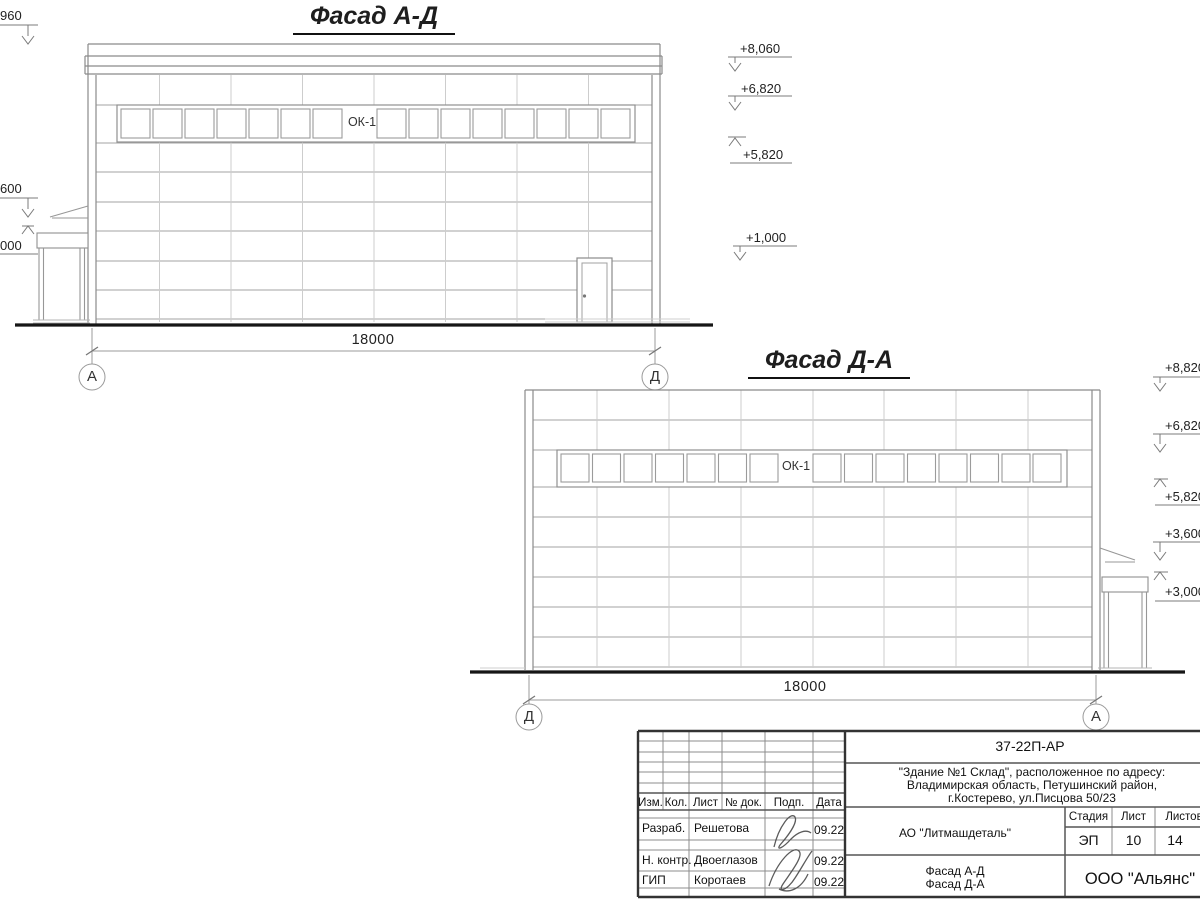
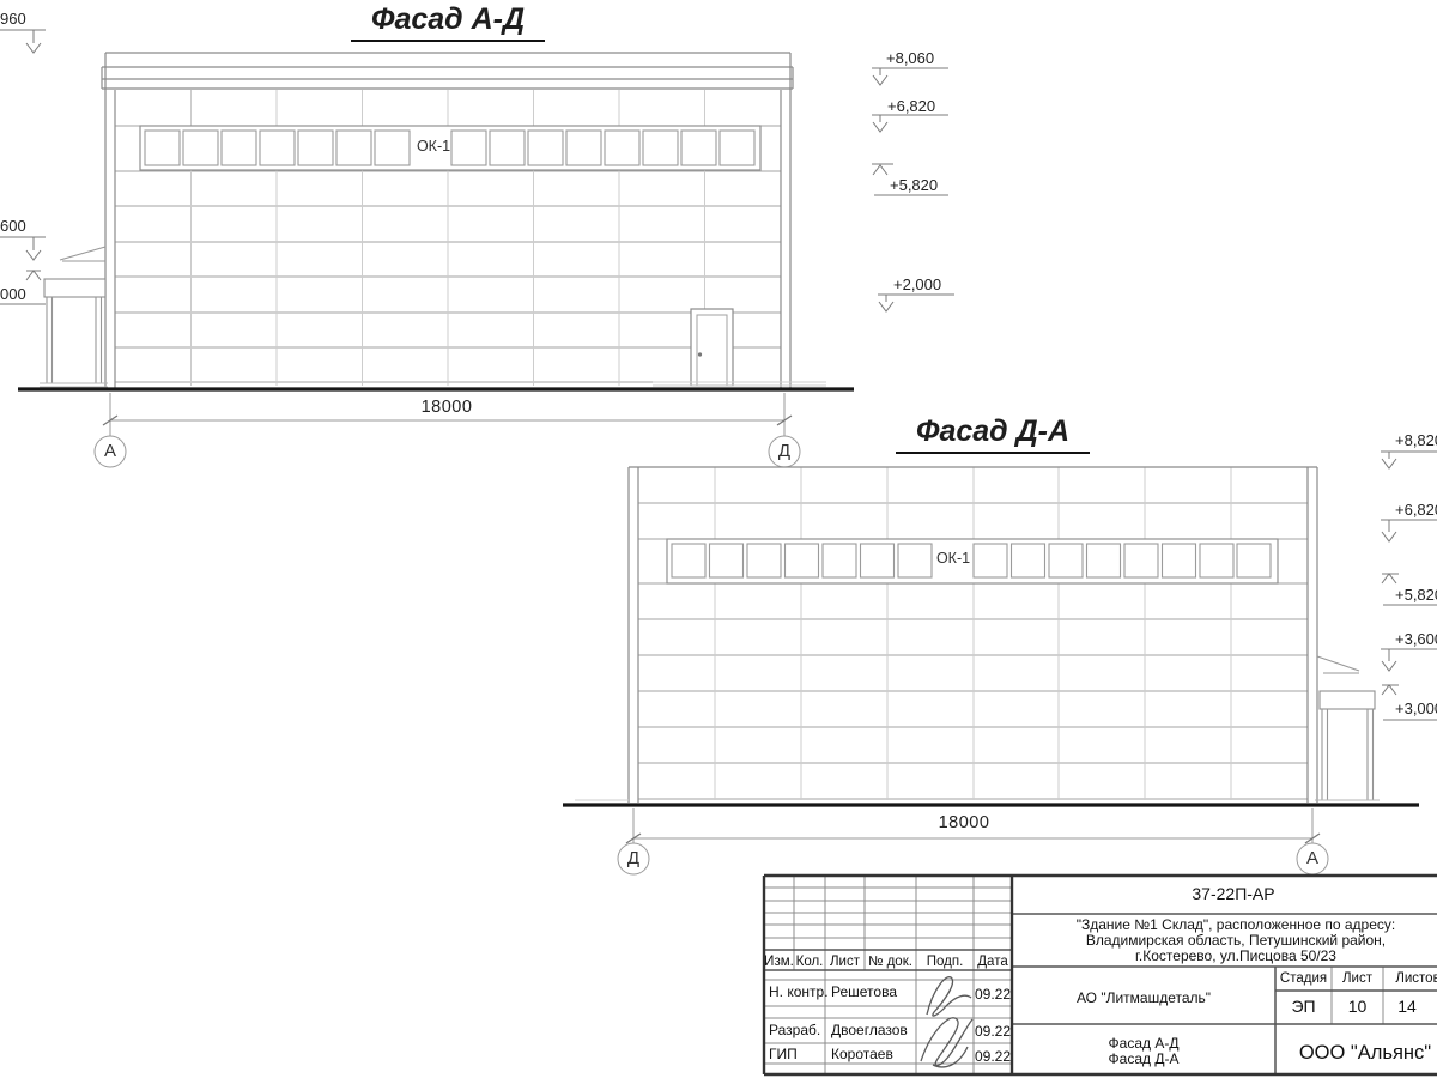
  Фасад А-Д
  ОК-1
  18000
  А
  Д
  +8,060
  +6,820
  +5,820
- +1,000
+ +2,000
  960
  600
  000
  Фасад Д-А
  ОК-1
  18000
  Д
  А
  +8,82
  +6,82
  +5,82
  +3,60
  +3,00
  37-22П-АР
  "Здание №1 Склад", расположенное по адресу:
  Владимирская область, Петушинский район,
  г.Костерево, ул.Писцова 50/23
  АО "Литмашдеталь"
  Стадия
  Лист
  Листо
  ЭП
  10
  14
  Фасад А-Д
  Фасад Д-А
  ООО "Альянс"
  Изм.
  Кол.
  Лист
  № док.
  Подп.
  Дата
- Разраб.
+ Н. контр.
  Решетова
  09.22
- Н. контр.
+ Разраб.
  Двоеглазов
  09.22
  ГИП
  Коротаев
  09.22
